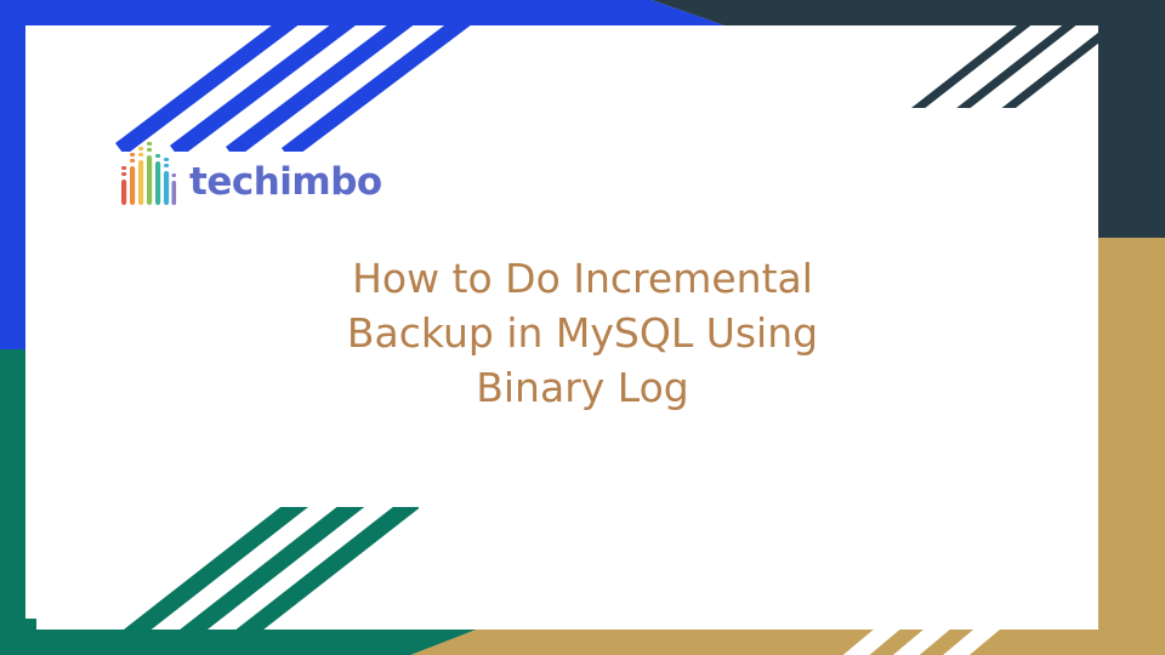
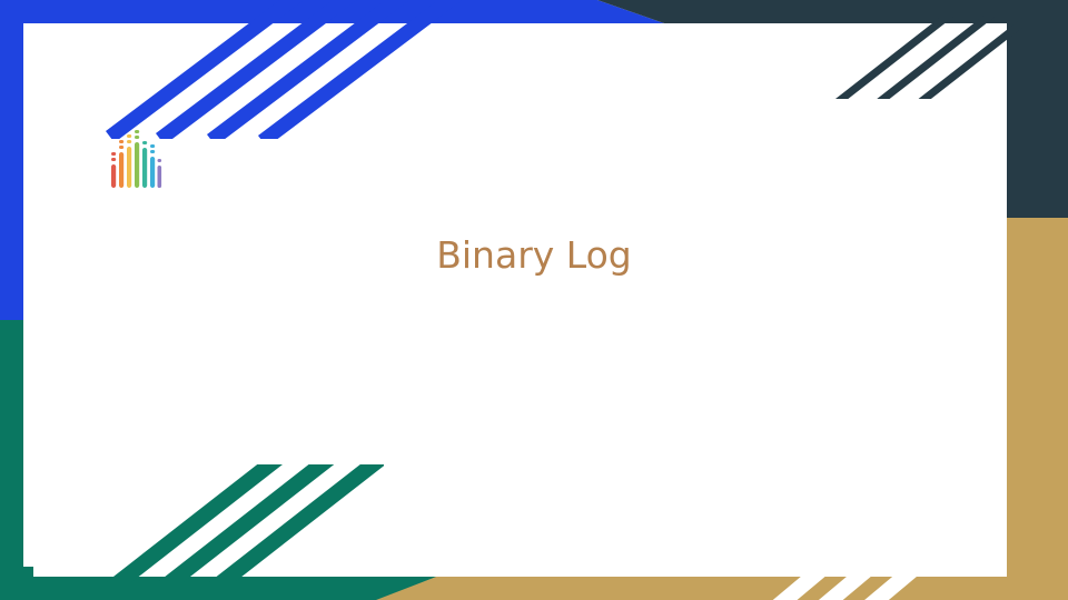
- techimbo
- How to Do Incremental
- Backup in MySQL Using
  Binary Log
